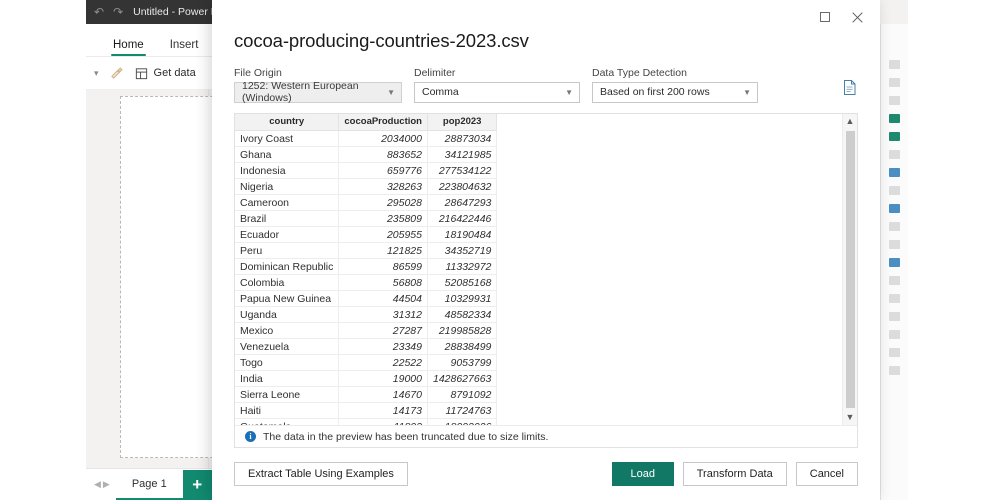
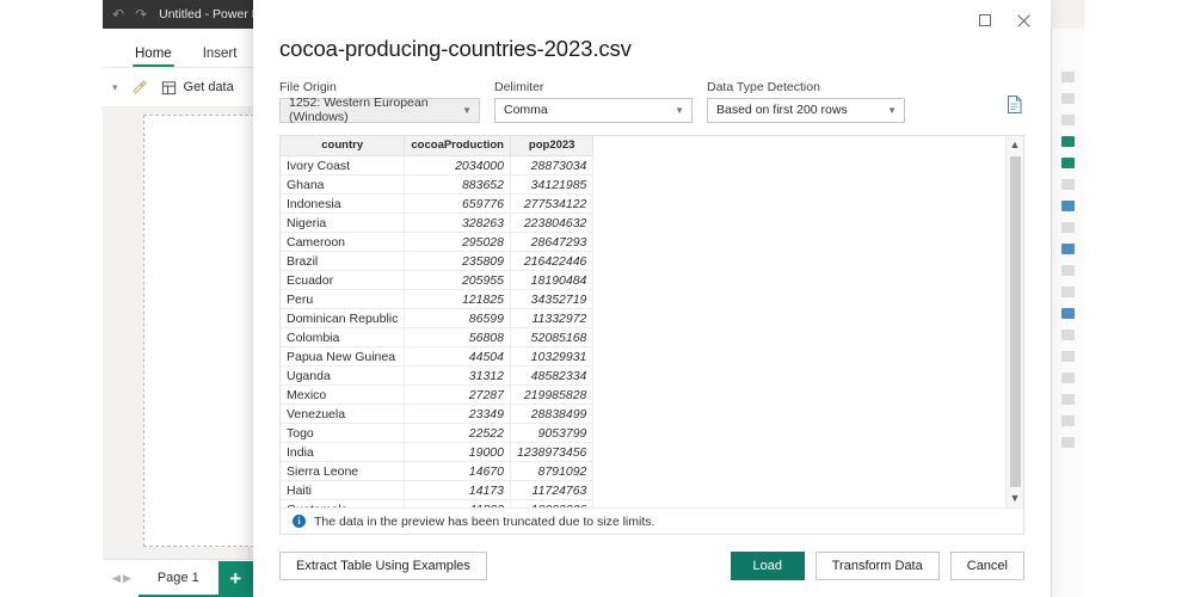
  ↶
  ↷
  Untitled - Power
  Home
  Insert
  ▾
  Get data
  ◀
  ▶
  Page 1
  +
  cocoa-producing-countries-2023.csv
  File Origin
  1252: Western European (Windows)
  ▼
  Delimiter
  Comma
  ▼
  Data Type Detection
  Based on first 200 rows
  ▼
  country	cocoaProduction	pop2023
  Ivory Coast	2034000	28873034
  Ghana	883652	34121985
  Indonesia	659776	277534122
  Nigeria	328263	223804632
  Cameroon	295028	28647293
  Brazil	235809	216422446
  Ecuador	205955	18190484
  Peru	121825	34352719
  Dominican Republic	86599	11332972
  Colombia	56808	52085168
  Papua New Guinea	44504	10329931
  Uganda	31312	48582334
  Mexico	27287	219985828
  Venezuela	23349	28838499
  Togo	22522	9053799
- India	19000	1428627663
+ India	19000	1238973456
  Sierra Leone	14670	8791092
  Haiti	14173	11724763
  ▲
  ▼
  i
  The data in the preview has been truncated due to size limits.
  Extract Table Using Examples
  Load
  Transform Data
  Cancel
